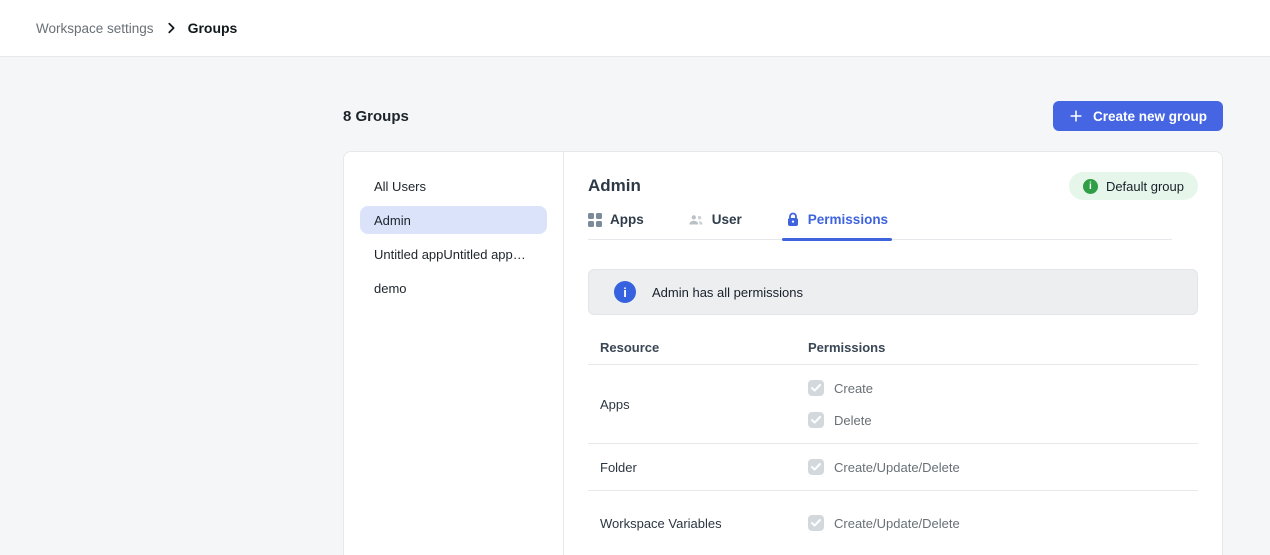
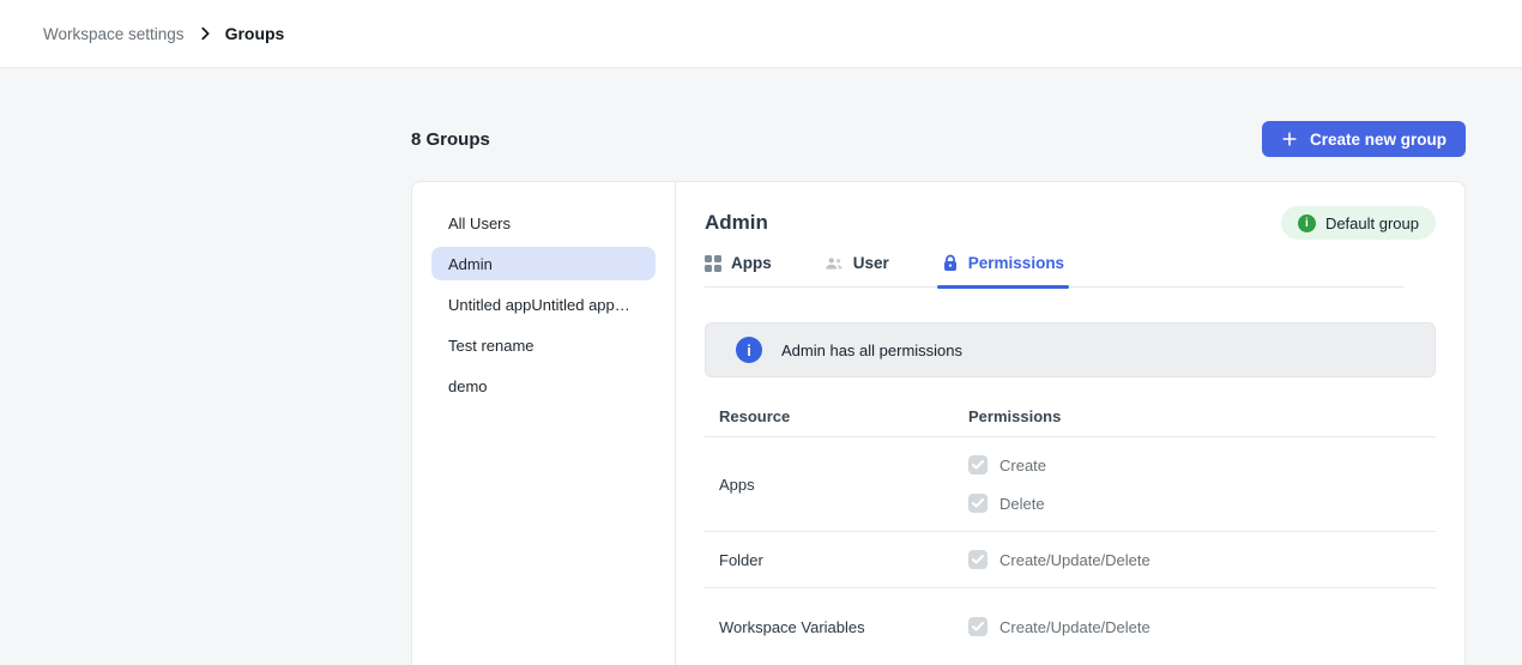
  Workspace settings
  Groups
  8 Groups
  Create new group
  All Users
  Admin
  Untitled appUntitled appUnt
+ Test rename
  demo
  Admin
  i
  Default group
  Apps
  User
  Permissions
  i
  Admin has all permissions
  Resource
  Permissions
  Apps
  Create
  Delete
  Folder
  Create/Update/Delete
  Workspace Variables
  Create/Update/Delete
